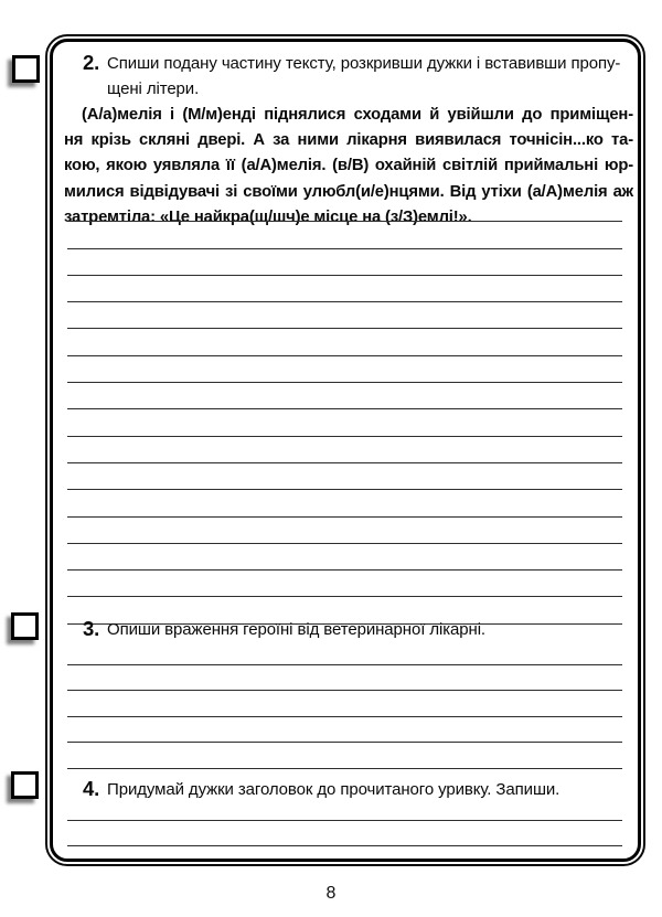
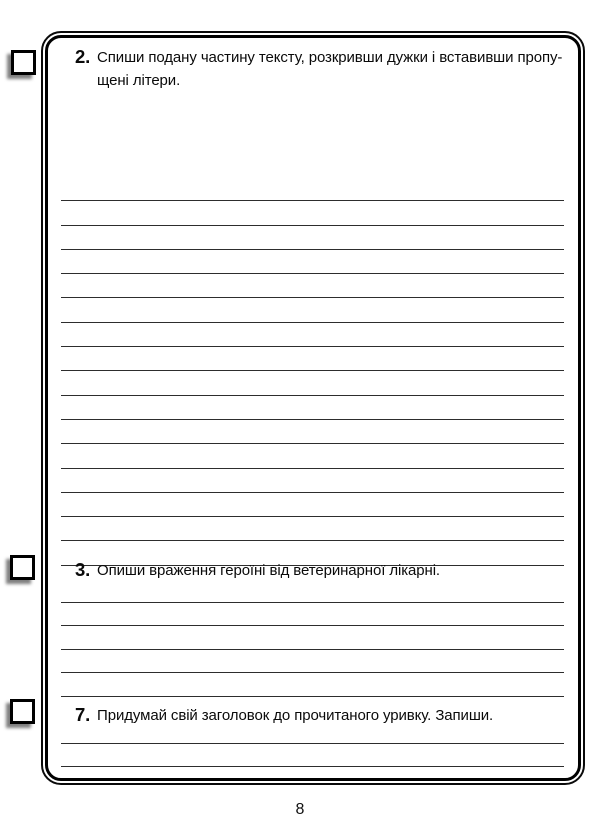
  2.
  Спиши подану частину тексту, розкривши дужки і вставивши пропу-
  щені літери.
- (А/а)мелія і (М/м)енді піднялися сходами й увійшли до приміщен-
- ня крізь скляні двері. А за ними лікарня виявилася точнісін...ко та-
- кою, якою уявляла її (а/А)мелія. (в/В) охайній світлій приймальні юр-
- милися відвідувачі зі своїми улюбл(и/е)нцями. Від утіхи (а/А)мелія аж
- затремтіла: «Це найкра(щ/шч)е місце на (з/З)емлі!».
  3.
  Опиши враження героїні від ветеринарної лікарні.
- 4.
+ 7.
- Придумай дужки заголовок до прочитаного уривку. Запиши.
+ Придумай свій заголовок до прочитаного уривку. Запиши.
  8
